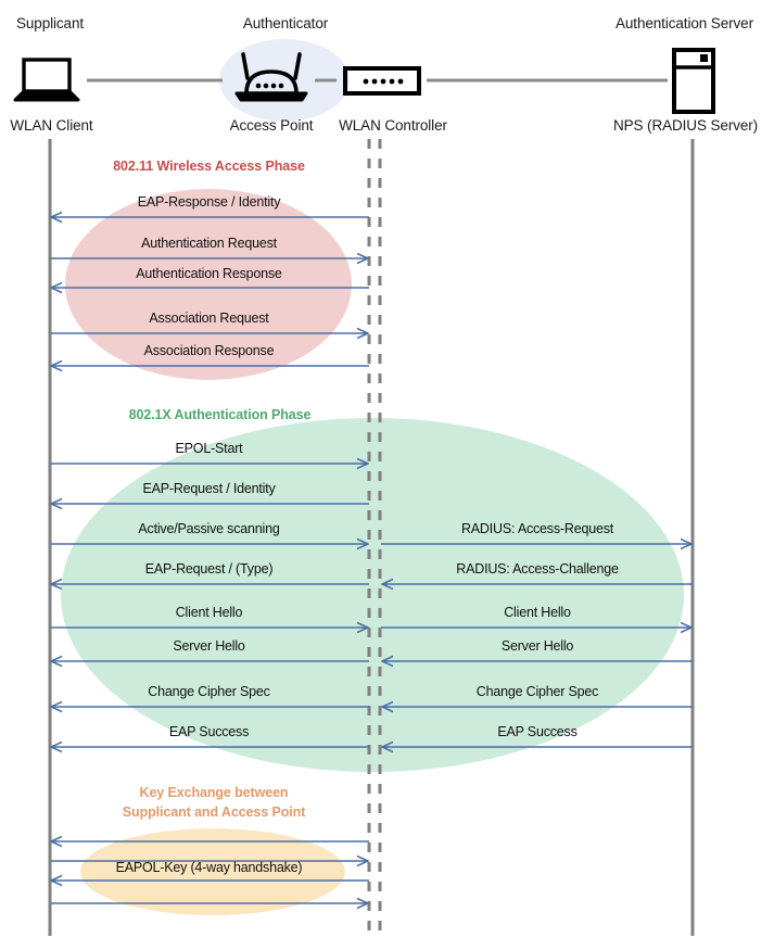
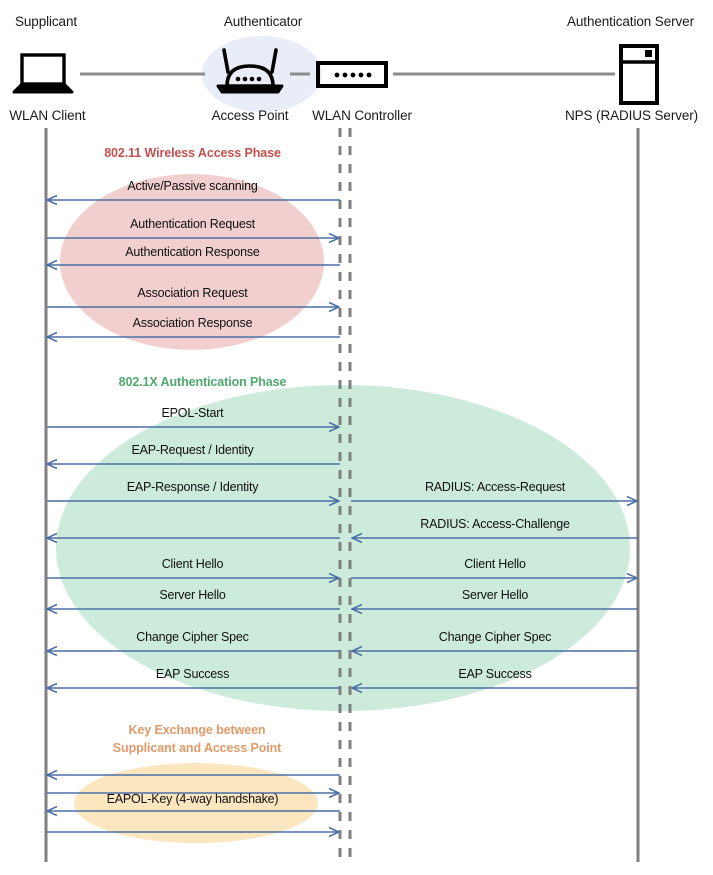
  Supplicant
  Authenticator
  Authentication Server
  WLAN Client
  Access Point
  WLAN Controller
  NPS (RADIUS Server)
  802.11 Wireless Access Phase
  802.1X Authentication Phase
  Key Exchange between
  Supplicant and Access Point
- EAP-Response / Identity
+ Active/Passive scanning
  Authentication Request
  Authentication Response
  Association Request
  Association Response
  EPOL-Start
  EAP-Request / Identity
- Active/Passive scanning
+ EAP-Response / Identity
- EAP-Request / (Type)
  Client Hello
  Server Hello
  Change Cipher Spec
  EAP Success
  EAPOL-Key (4-way handshake)
  RADIUS: Access-Request
  RADIUS: Access-Challenge
  Client Hello
  Server Hello
  Change Cipher Spec
  EAP Success
